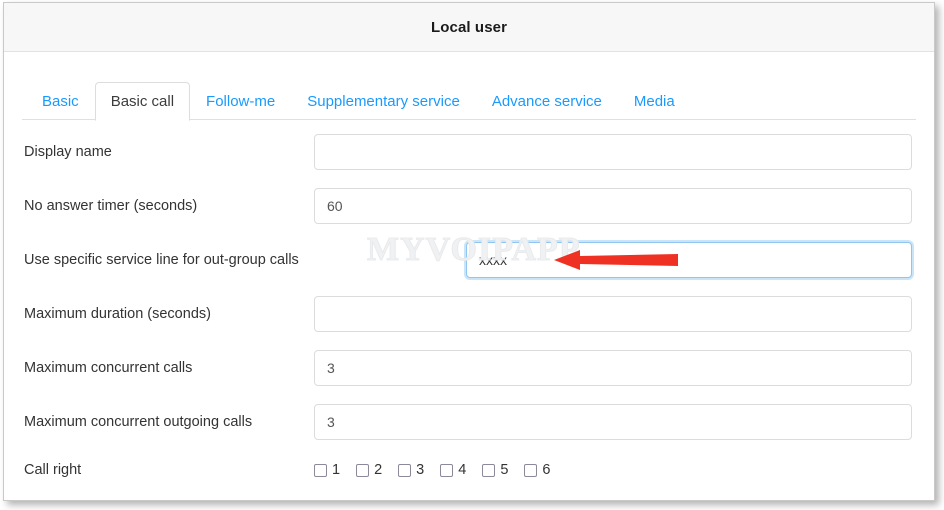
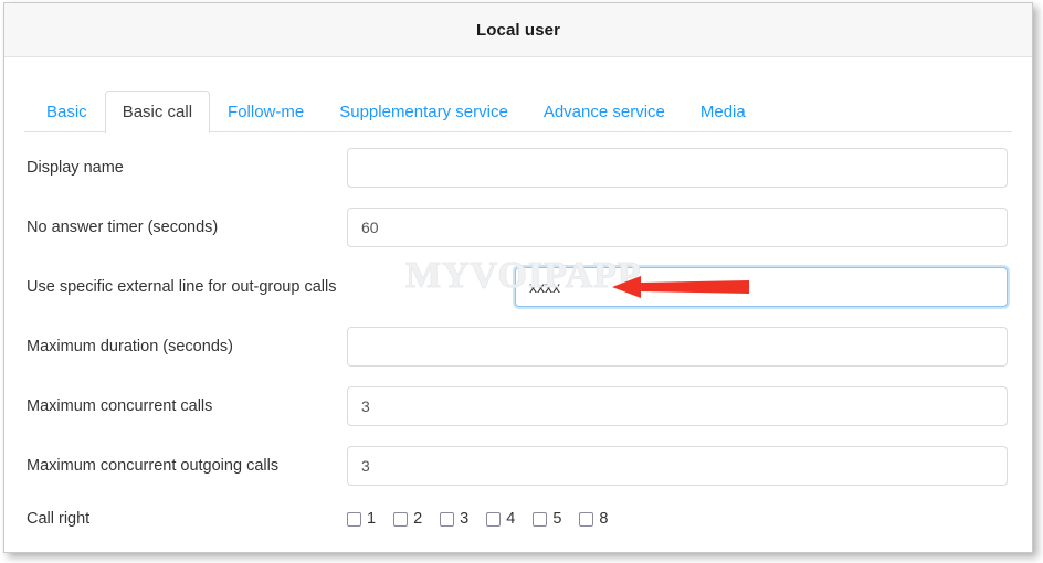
  Local user
  Basic
  Basic call
  Follow-me
  Supplementary service
  Advance service
  Media
  Display name
  No answer timer (seconds)
  60
- Use specific service line for out-group calls
+ Use specific external line for out-group calls
  xxxx
  Maximum duration (seconds)
  Maximum concurrent calls
  3
  Maximum concurrent outgoing calls
  3
  Call right
  1
  2
  3
  4
  5
- 6
+ 8
  MYVOIPAPP
